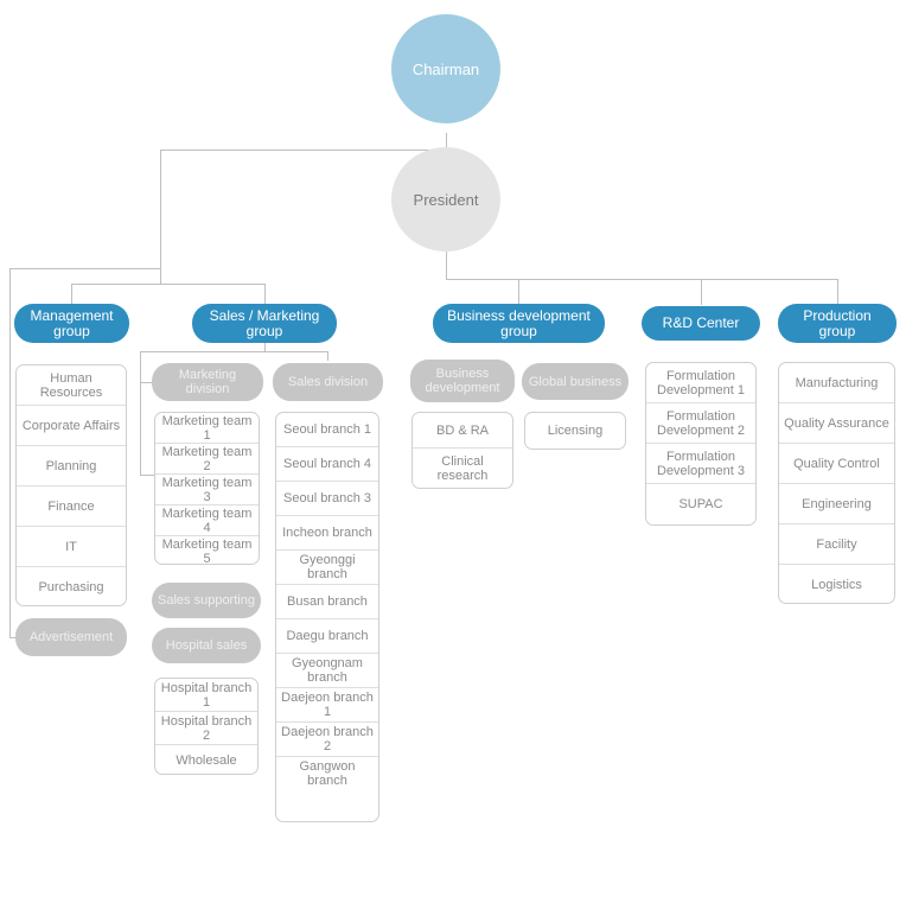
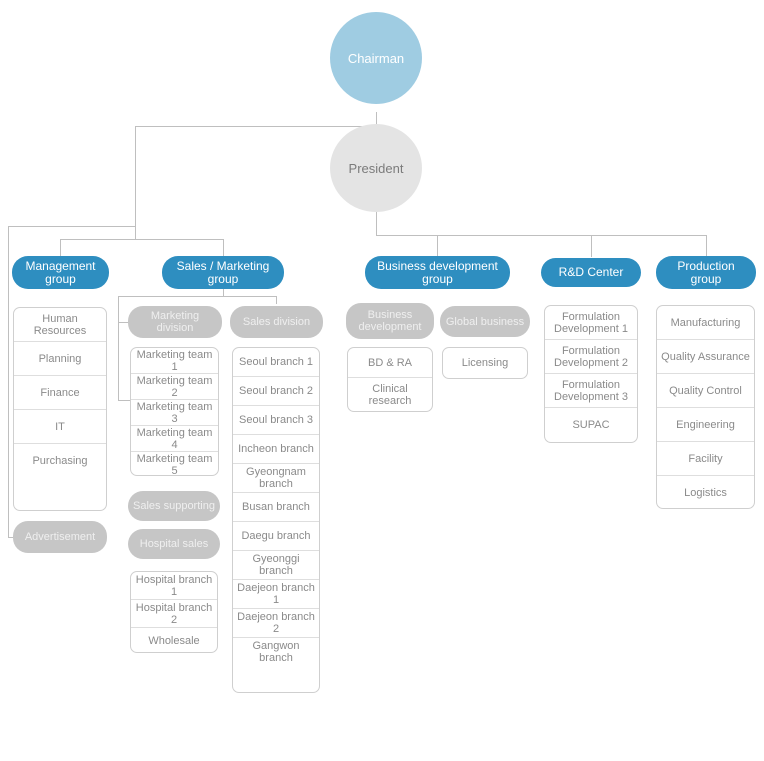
  Chairman
  President
  Management
  group
  Sales / Marketing
  group
  Business development
  group
  R&D Center
  Production
  group
  Human Resources
- Corporate Affairs
  Planning
  Finance
  IT
  Purchasing
  Advertisement
  Marketing division
  Marketing team 1
  Marketing team 2
  Marketing team 3
  Marketing team 4
  Marketing team 5
  Sales supporting
  Hospital sales
  Hospital branch 1
  Hospital branch 2
  Wholesale
  Sales division
  Seoul branch 1
- Seoul branch 4
+ Seoul branch 2
  Seoul branch 3
  Incheon branch
- Gyeonggi branch
+ Gyeongnam branch
  Busan branch
  Daegu branch
- Gyeongnam branch
+ Gyeonggi branch
  Daejeon branch 1
  Daejeon branch 2
  Gangwon branch
  Business
  development
  BD & RA
  Clinical
  research
  Global business
  Licensing
  Formulation
  Development 1
  Formulation
  Development 2
  Formulation
  Development 3
  SUPAC
  Manufacturing
  Quality Assurance
  Quality Control
  Engineering
  Facility
  Logistics
